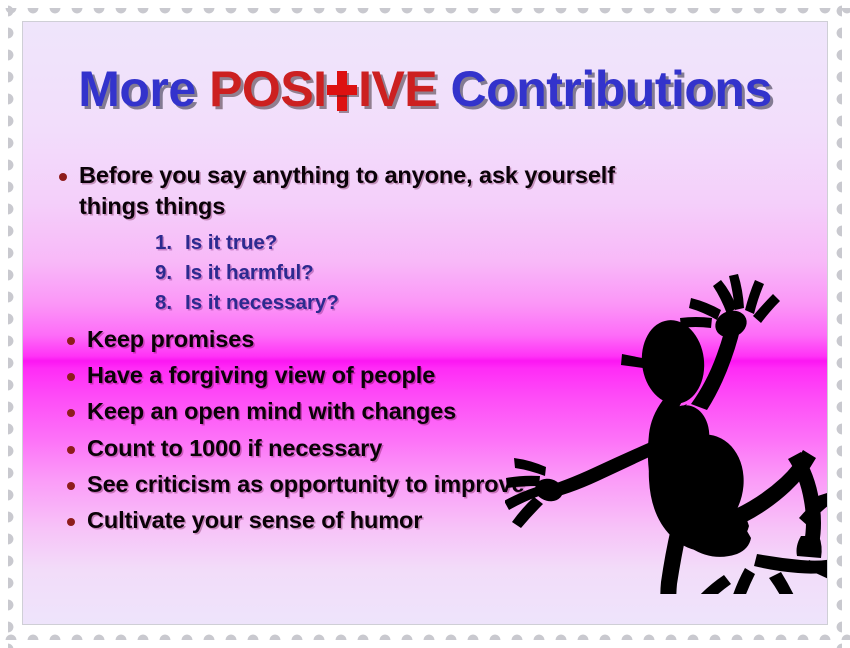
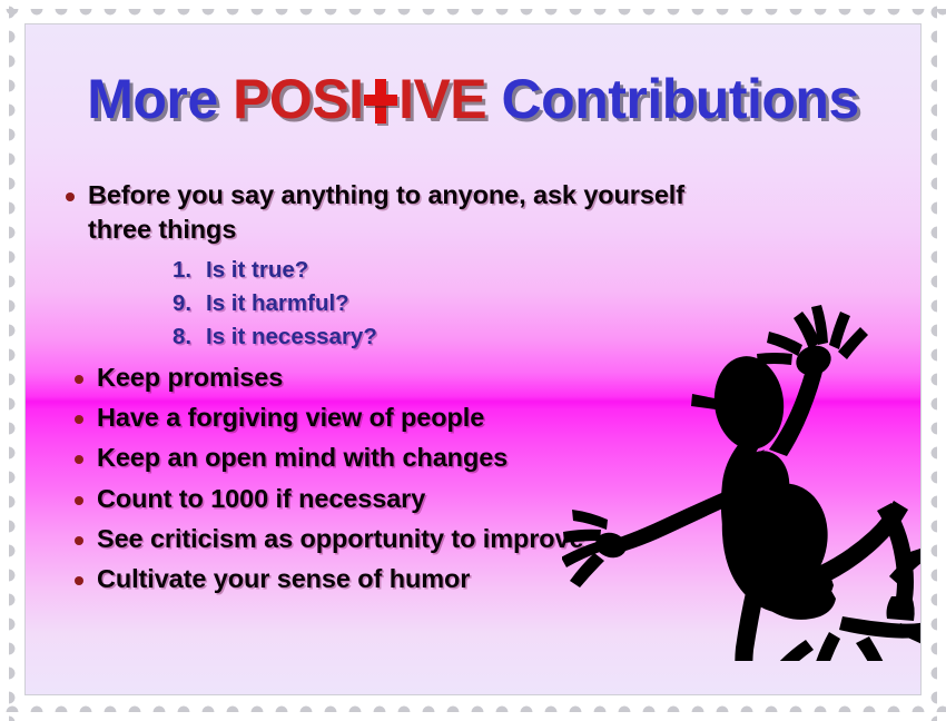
  More POSI IVE Contributions
- Before you say anything to anyone, ask yourself things things
+ Before you say anything to anyone, ask yourself three things
  1.
  Is it true?
  9.
  Is it harmful?
  8.
  Is it necessary?
  Keep promises
  Have a forgiving view of people
  Keep an open mind with changes
  Count to 1000 if necessary
  See criticism as opportunity to improv
  Cultivate your sense of humor
